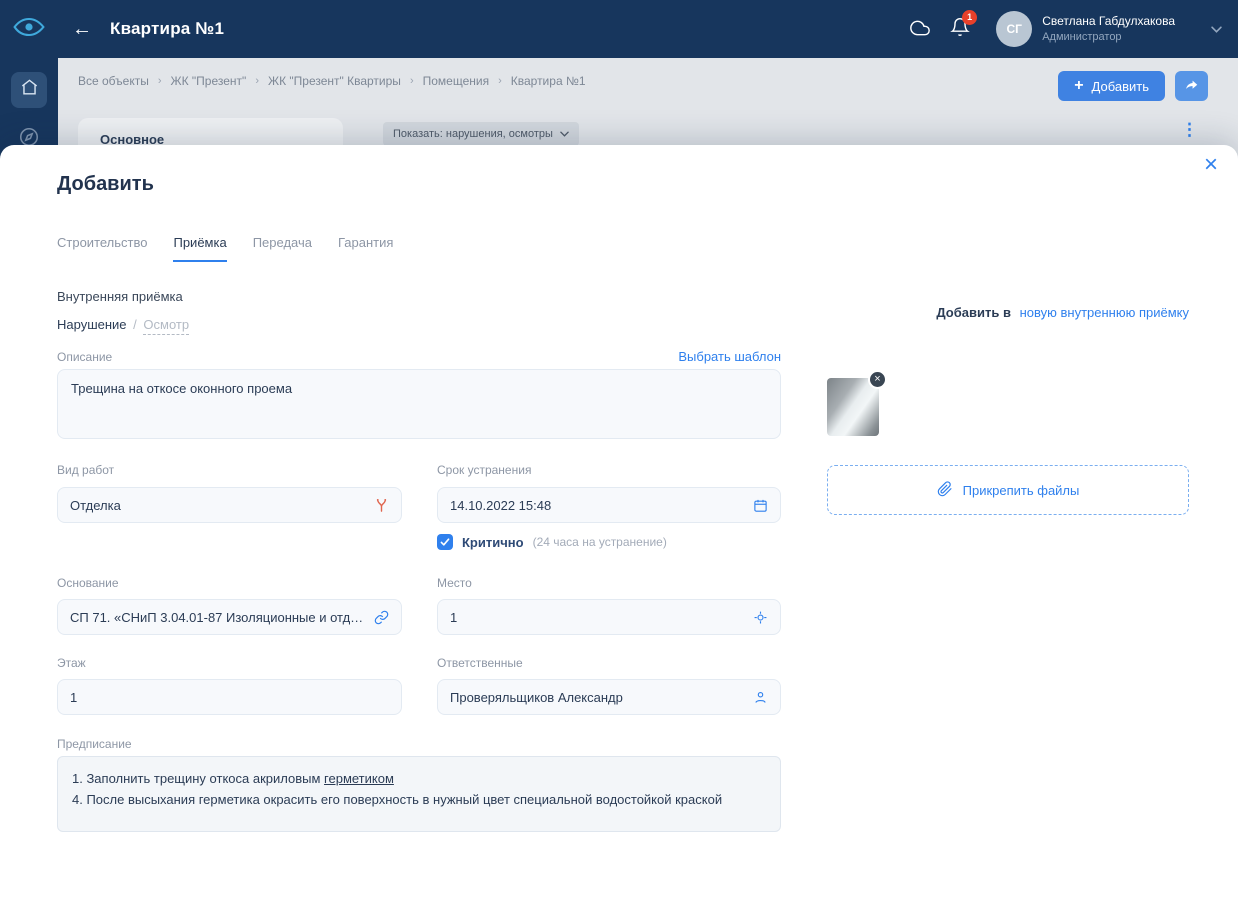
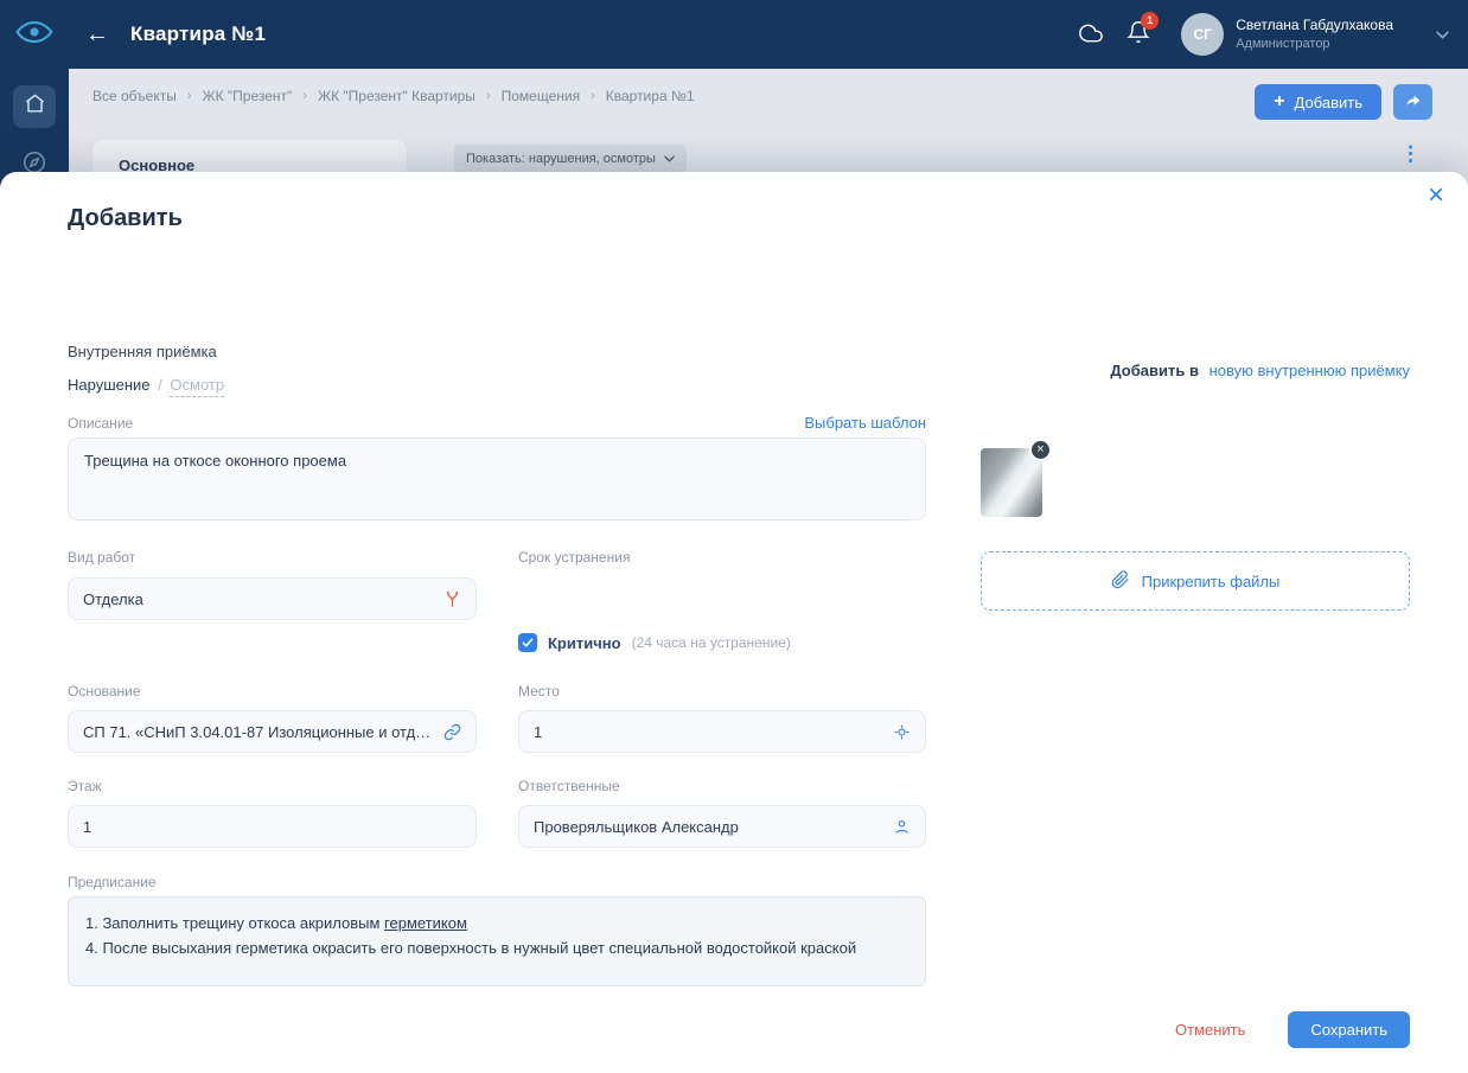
  ←
  Квартира №1
  1
  СГ
  Светлана Габдулхакова
  Администратор
  Все объекты
  ›
  ЖК "Презент"
  ›
  ЖК "Презент" Квартиры
  ›
  Помещения
  ›
  Квартира №1
  +
  Добавить
  Основное
  Показать: нарушения, осмотры
  ⋮
  ×
  Добавить
- Строительство
- Приёмка
- Передача
- Гарантия
  Внутренняя приёмка
  Нарушение / Осмотр
  Описание
  Выбрать шаблон
  Трещина на откосе оконного проема
  Вид работ
  Отделка
  Срок устранения
- 14.10.2022 15:48
  Критично
  (24 часа на устранение)
  Основание
  СП 71. «СНиП 3.04.01-87 Изоляционные и отдел
  Место
  1
  Этаж
  1
  Ответственные
  Проверяльщиков Александр
  Предписание
  1. Заполнить трещину откоса акриловым герметиком
  4. После высыхания герметика окрасить его поверхность в нужный цвет специальной водостойкой краской
  Добавить в новую внутреннюю приёмку
  ×
  Прикрепить файлы
+ Отменить
+ Сохранить
